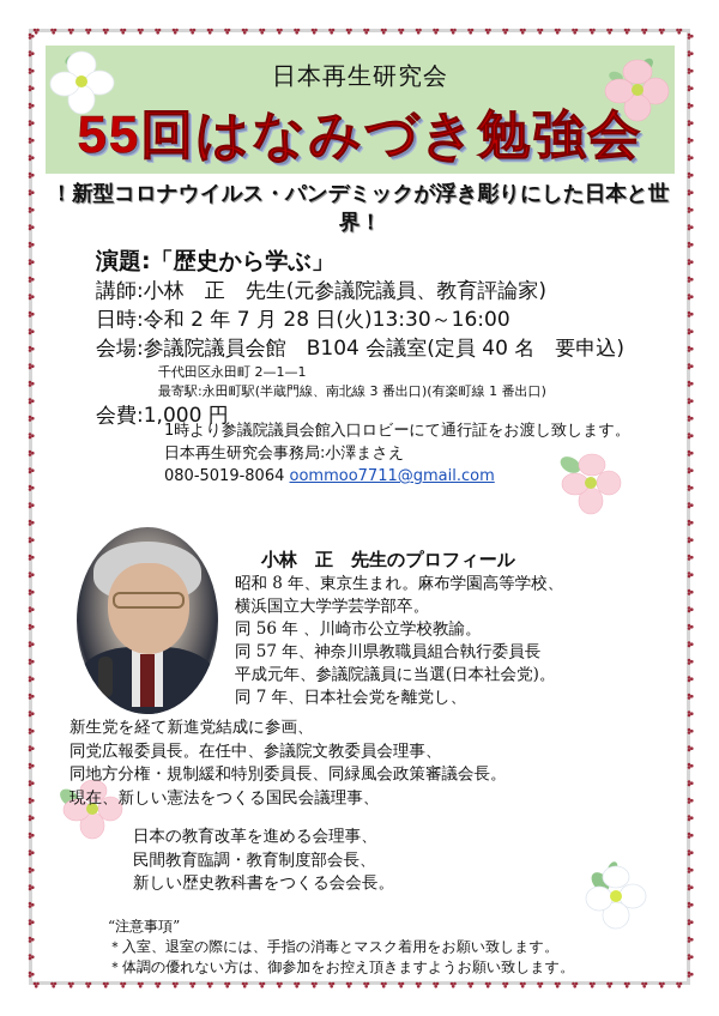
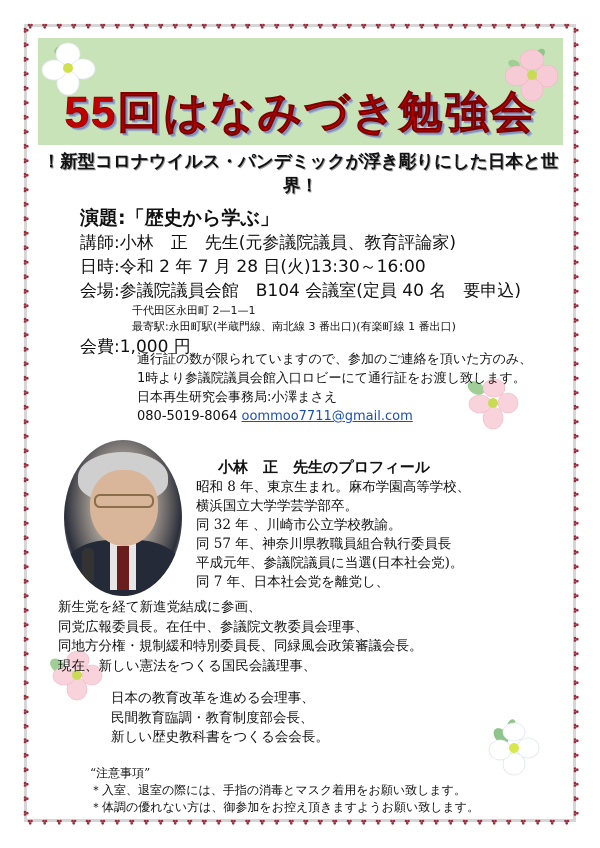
- 日本再生研究会
  55回はなみづき勉強会
  ！新型コロナウイルス・パンデミックが浮き彫りにした日本と世界！
  演題:「歴史から学ぶ」
  講師:小林 正 先生(元参議院議員、教育評論家)
  日時:令和 2 年 7 月 28 日(火)13:30～16:00
  会場:参議院議員会館 B104 会議室(定員 40 名 要申込)
  千代田区永田町 2—1—1
  最寄駅:永田町駅(半蔵門線、南北線 3 番出口)(有楽町線 1 番出口)
  会費:1,000 円
+ 通行証の数が限られていますので、参加のご連絡を頂いた方のみ、
  1時より参議院議員会館入口ロビーにて通行証をお渡し致します。
  日本再生研究会事務局:小澤まさえ
  080-5019-8064 oommoo7711@gmail.com
  小林 正 先生のプロフィール
  昭和 8 年、東京生まれ。麻布学園高等学校、
  横浜国立大学学芸学部卒。
- 同 56 年 、川崎市公立学校教諭。
+ 同 32 年 、川崎市公立学校教諭。
  同 57 年、神奈川県教職員組合執行委員長
  平成元年、参議院議員に当選(日本社会党)。
  同 7 年、日本社会党を離党し、
  新生党を経て新進党結成に参画、
  同党広報委員長。在任中、参議院文教委員会理事、
  同地方分権・規制緩和特別委員長、同緑風会政策審議会長。
  現在、新しい憲法をつくる国民会議理事、
  日本の教育改革を進める会理事、
  民間教育臨調・教育制度部会長、
  新しい歴史教科書をつくる会会長。
  “注意事項”
  ＊入室、退室の際には、手指の消毒とマスク着用をお願い致します。
  ＊体調の優れない方は、御参加をお控え頂きますようお願い致します。
